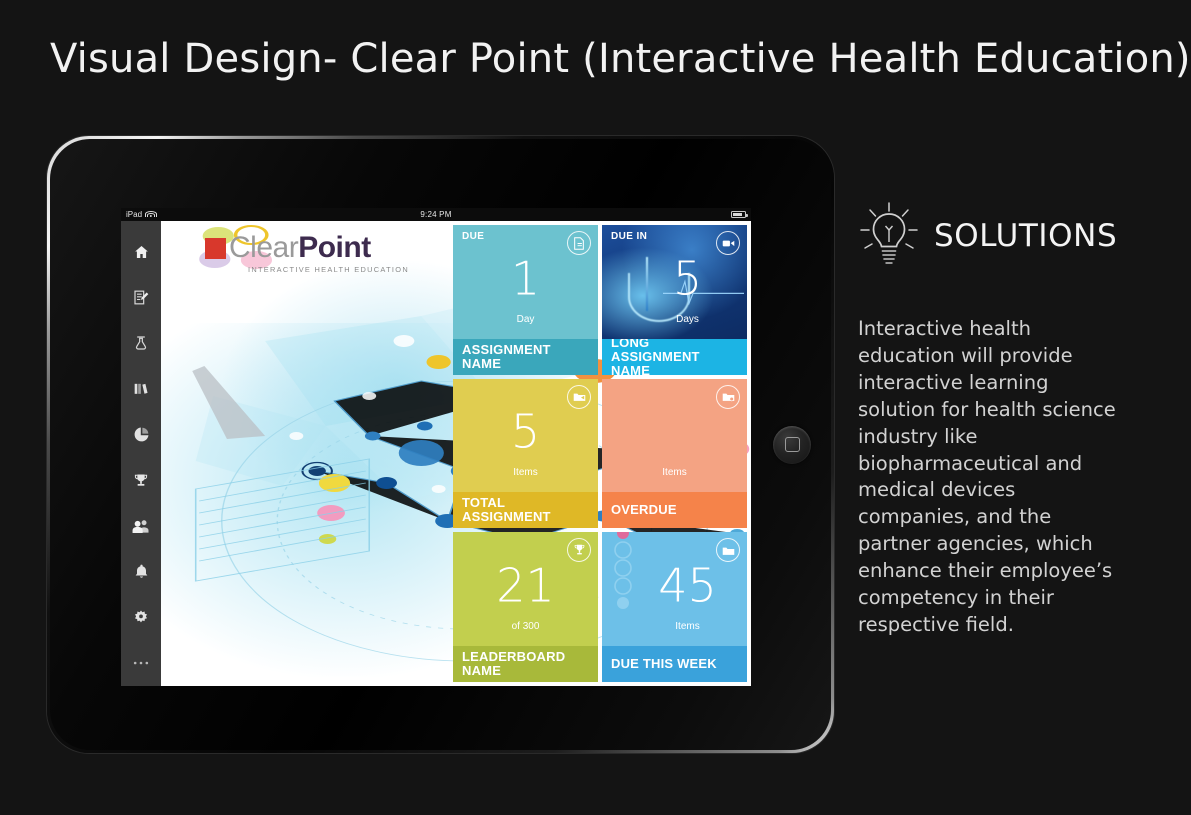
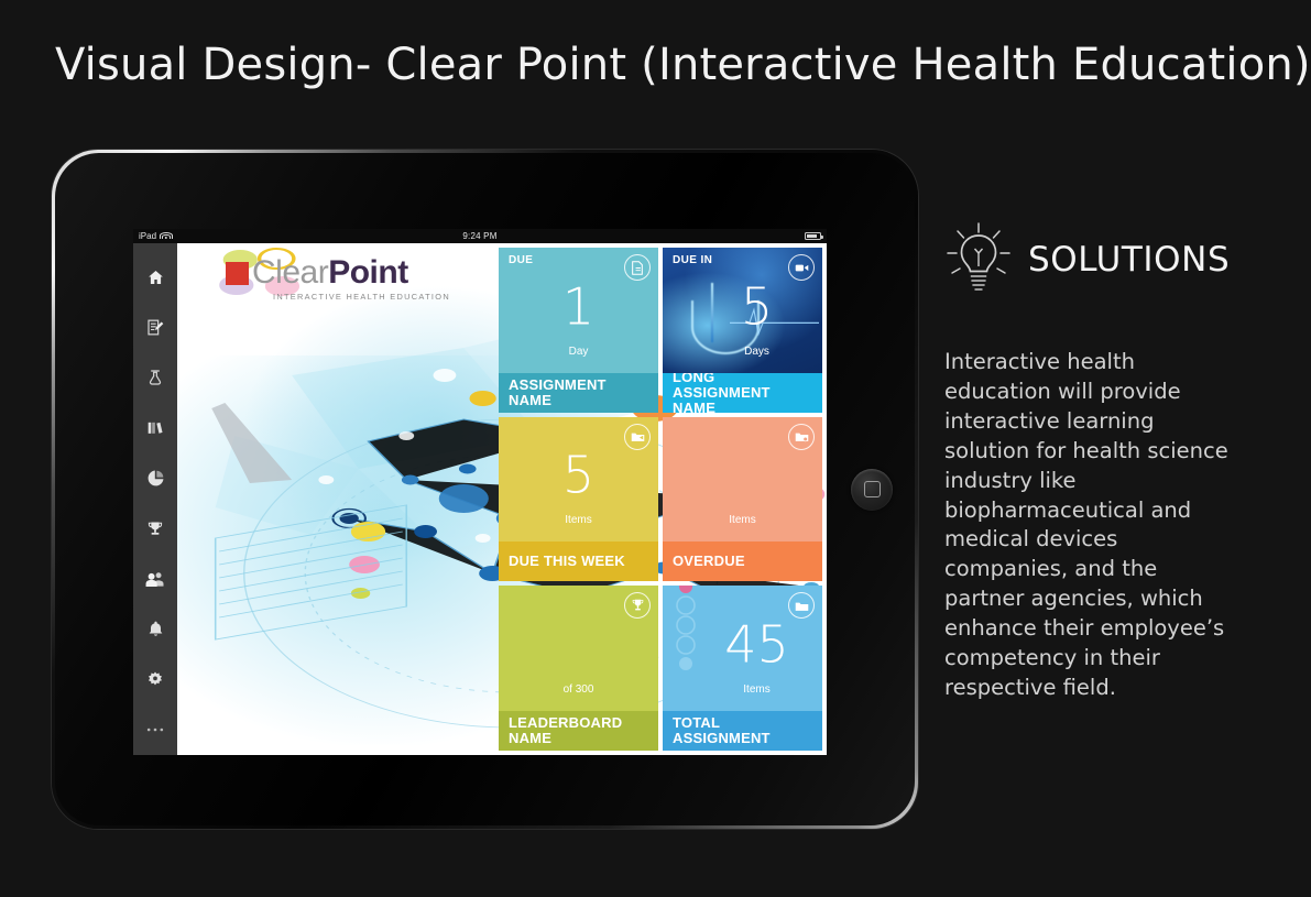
  Visual Design- Clear Point (Interactive Health Education)
  iPad
  9:24 PM
  ClearPoint
  INTERACTIVE HEALTH EDUCATION
  DUE
  1
  Day
  ASSIGNMENT NAME
  DUE IN
  5
  Days
  LONG ASSIGNMENT
  NAME
  5
  Items
- TOTAL ASSIGNMENT
+ DUE THIS WEEK
  Items
  OVERDUE
- 21
  of 300
  LEADERBOARD NAME
  45
  Items
- DUE THIS WEEK
+ TOTAL ASSIGNMENT
  SOLUTIONS
  Interactive health education will provide interactive learning solution for health science industry like biopharmaceutical and medical devices companies, and the partner agencies, which enhance their employee’s competency in their respective field.
